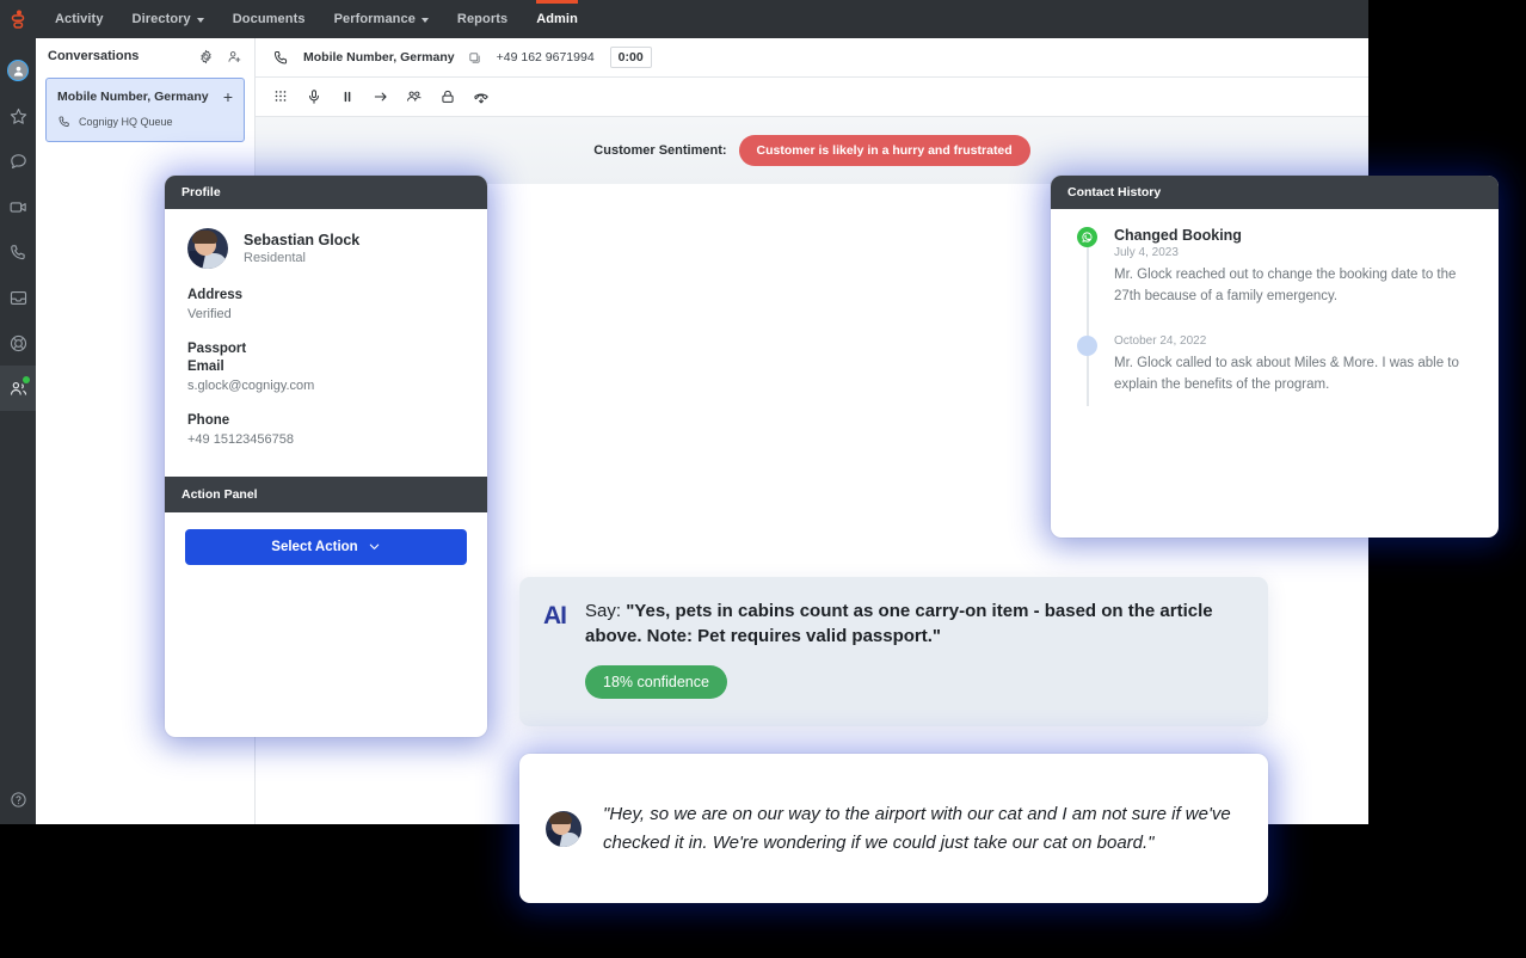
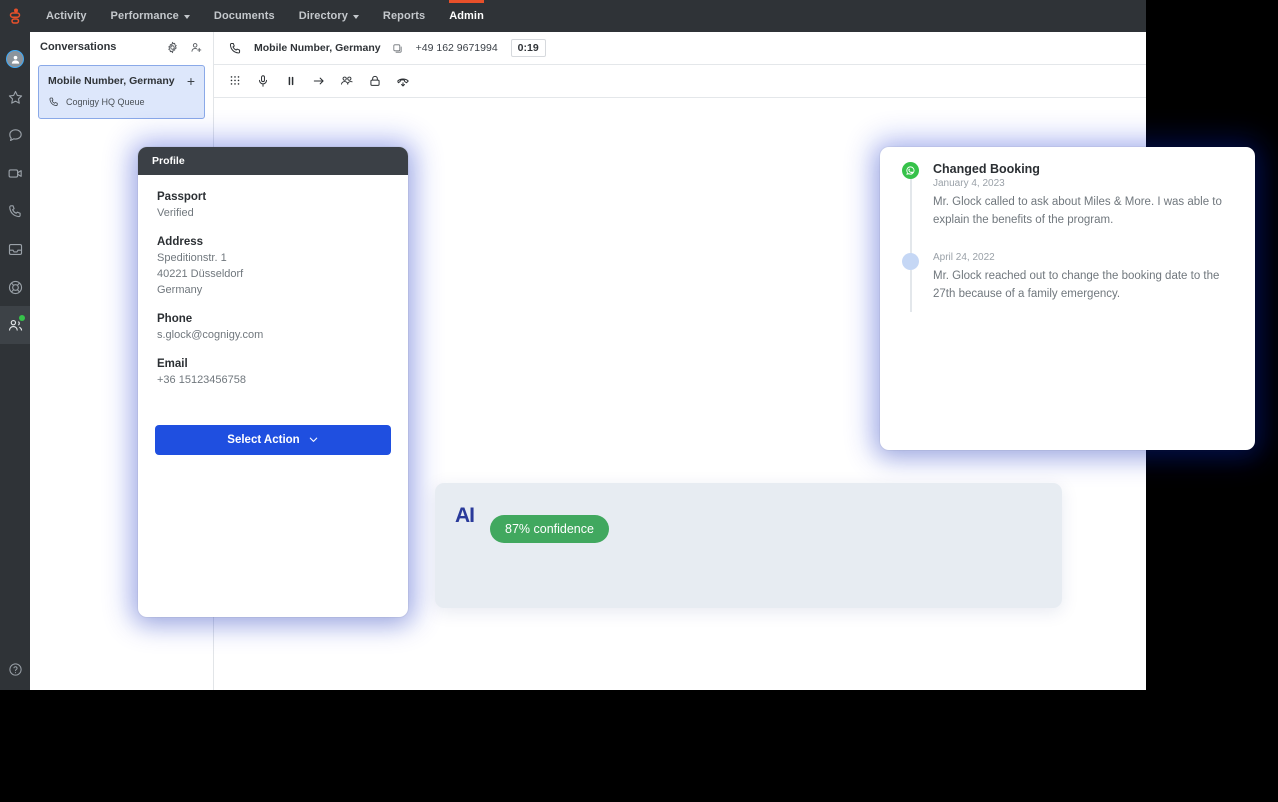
  Activity
- Directory
+ Performance
  Documents
- Performance
+ Directory
  Reports
  Admin
  Conversations
  Mobile Number, Germany
  +
  Cognigy HQ Queue
  Mobile Number, Germany
  +49 162 9671994
- 0:00
+ 0:19
- Customer Sentiment:
- Customer is likely in a hurry and frustrated
  Profile
- Sebastian Glock
- Residental
- Address
+ Passport
  Verified
- Passport
+ Address
+ Speditionstr. 1
+ 40221 Düsseldorf
+ Germany
- Email
+ Phone
  s.glock@cognigy.com
- Phone
+ Email
- +49 15123456758
+ +36 15123456758
- Action Panel
  Select Action
- Contact History
  Changed Booking
- July 4, 2023
+ January 4, 2023
- Mr. Glock reached out to change the booking date to the 27th because of a family emergency.
+ Mr. Glock called to ask about Miles & More. I was able to explain the benefits of the program.
- October 24, 2022
+ April 24, 2022
- Mr. Glock called to ask about Miles & More. I was able to explain the benefits of the program.
+ Mr. Glock reached out to change the booking date to the 27th because of a family emergency.
  AI
- Say: "Yes, pets in cabins count as one carry-on item - based on the article above. Note: Pet requires valid passport."
- 18% confidence
+ 87% confidence
- "Hey, so we are on our way to the airport with our cat and I am not sure if we've checked it in. We're wondering if we could just take our cat on board."
